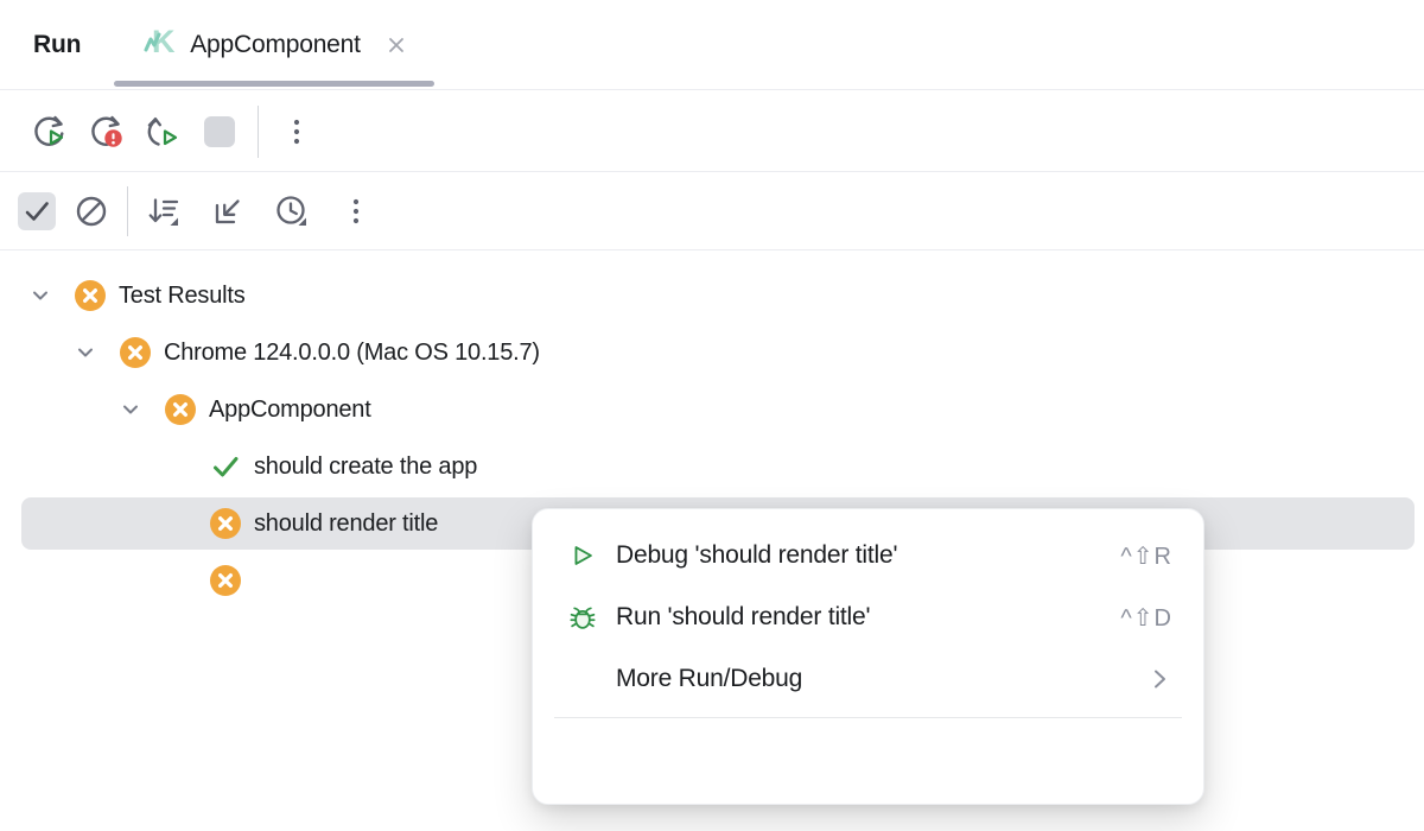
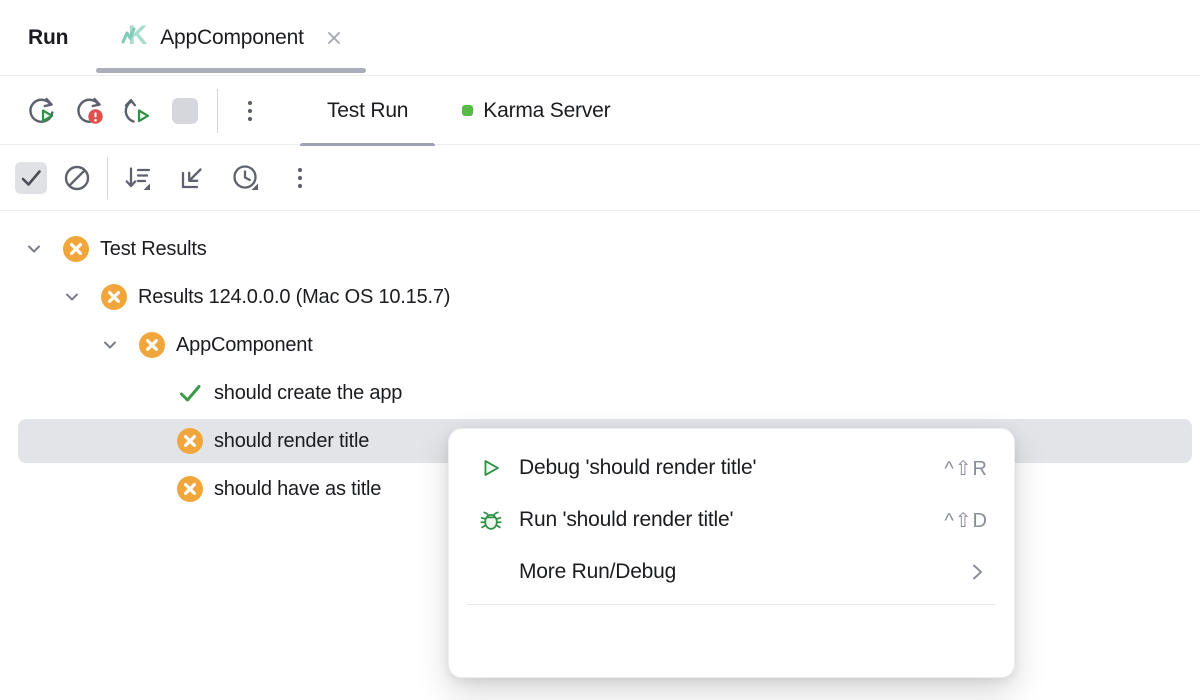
  Run
  K
  AppComponent
+ Test Run
+ Karma Server
  Test Results
- Chrome 124.0.0.0 (Mac OS 10.15.7)
+ Results 124.0.0.0 (Mac OS 10.15.7)
  AppComponent
  should create the app
  should render title
+ should have as title
  Debug 'should render title'
  ^⇧R
  Run 'should render title'
  ^⇧D
  More Run/Debug
